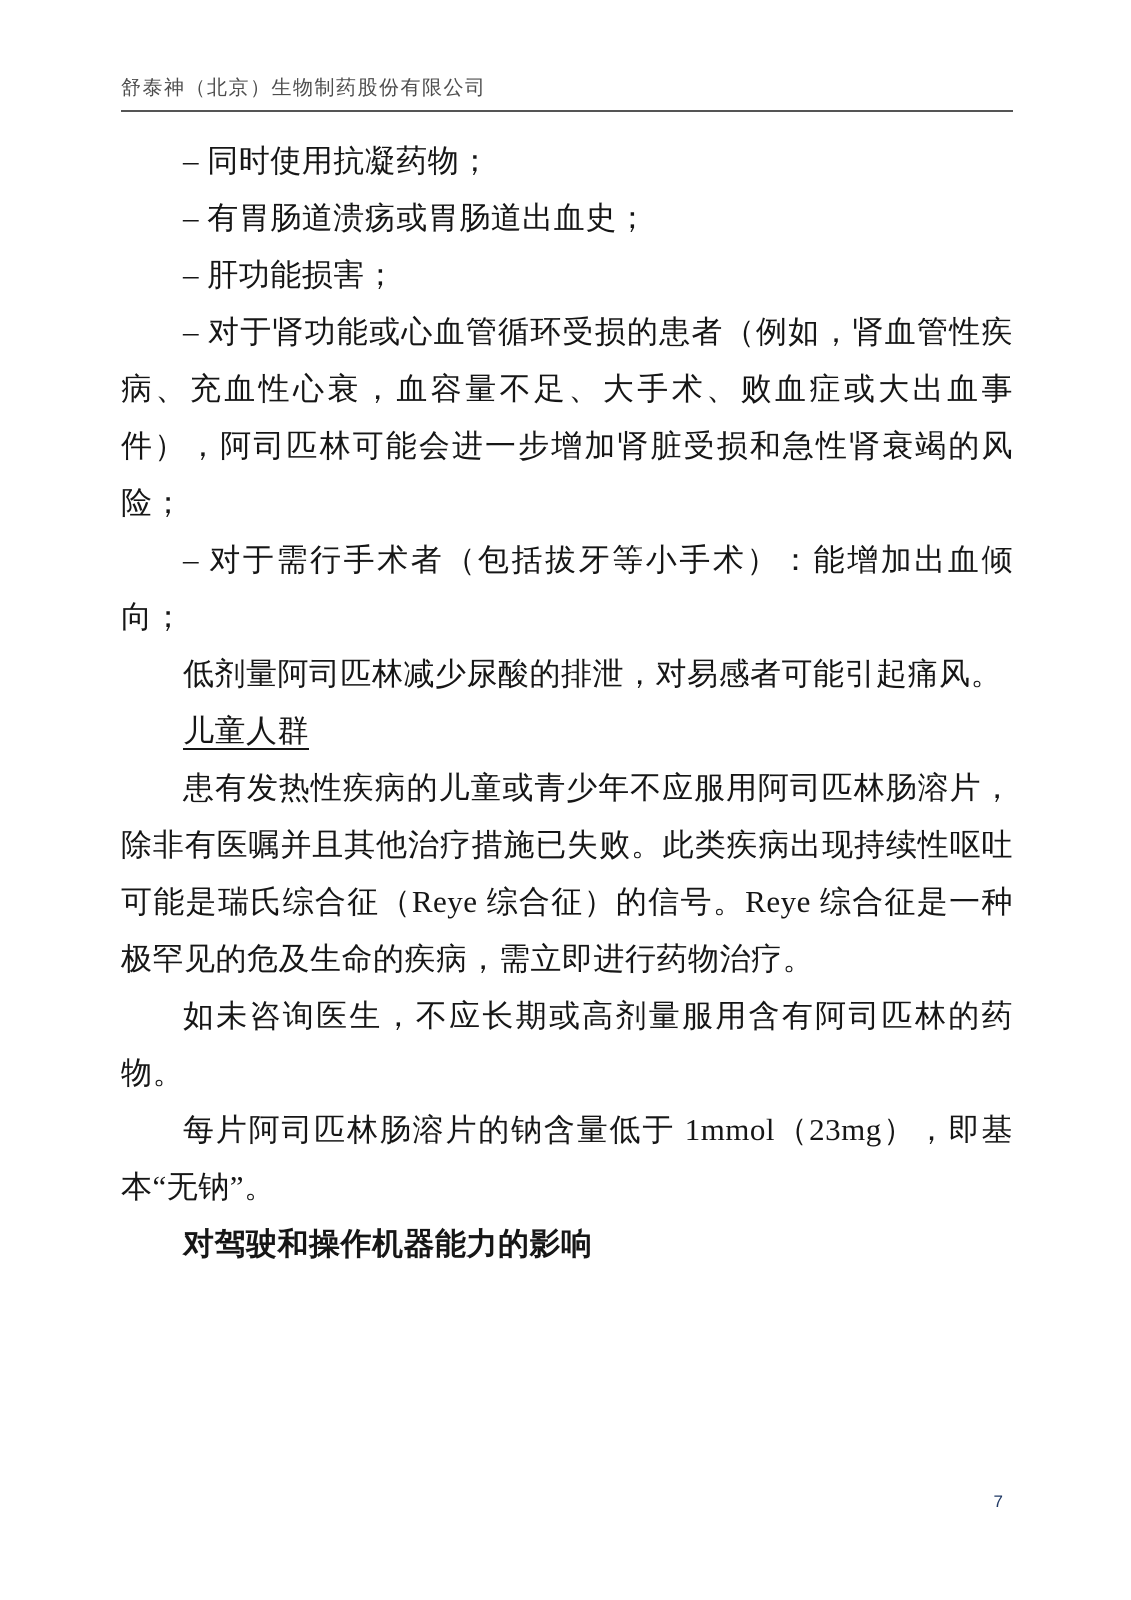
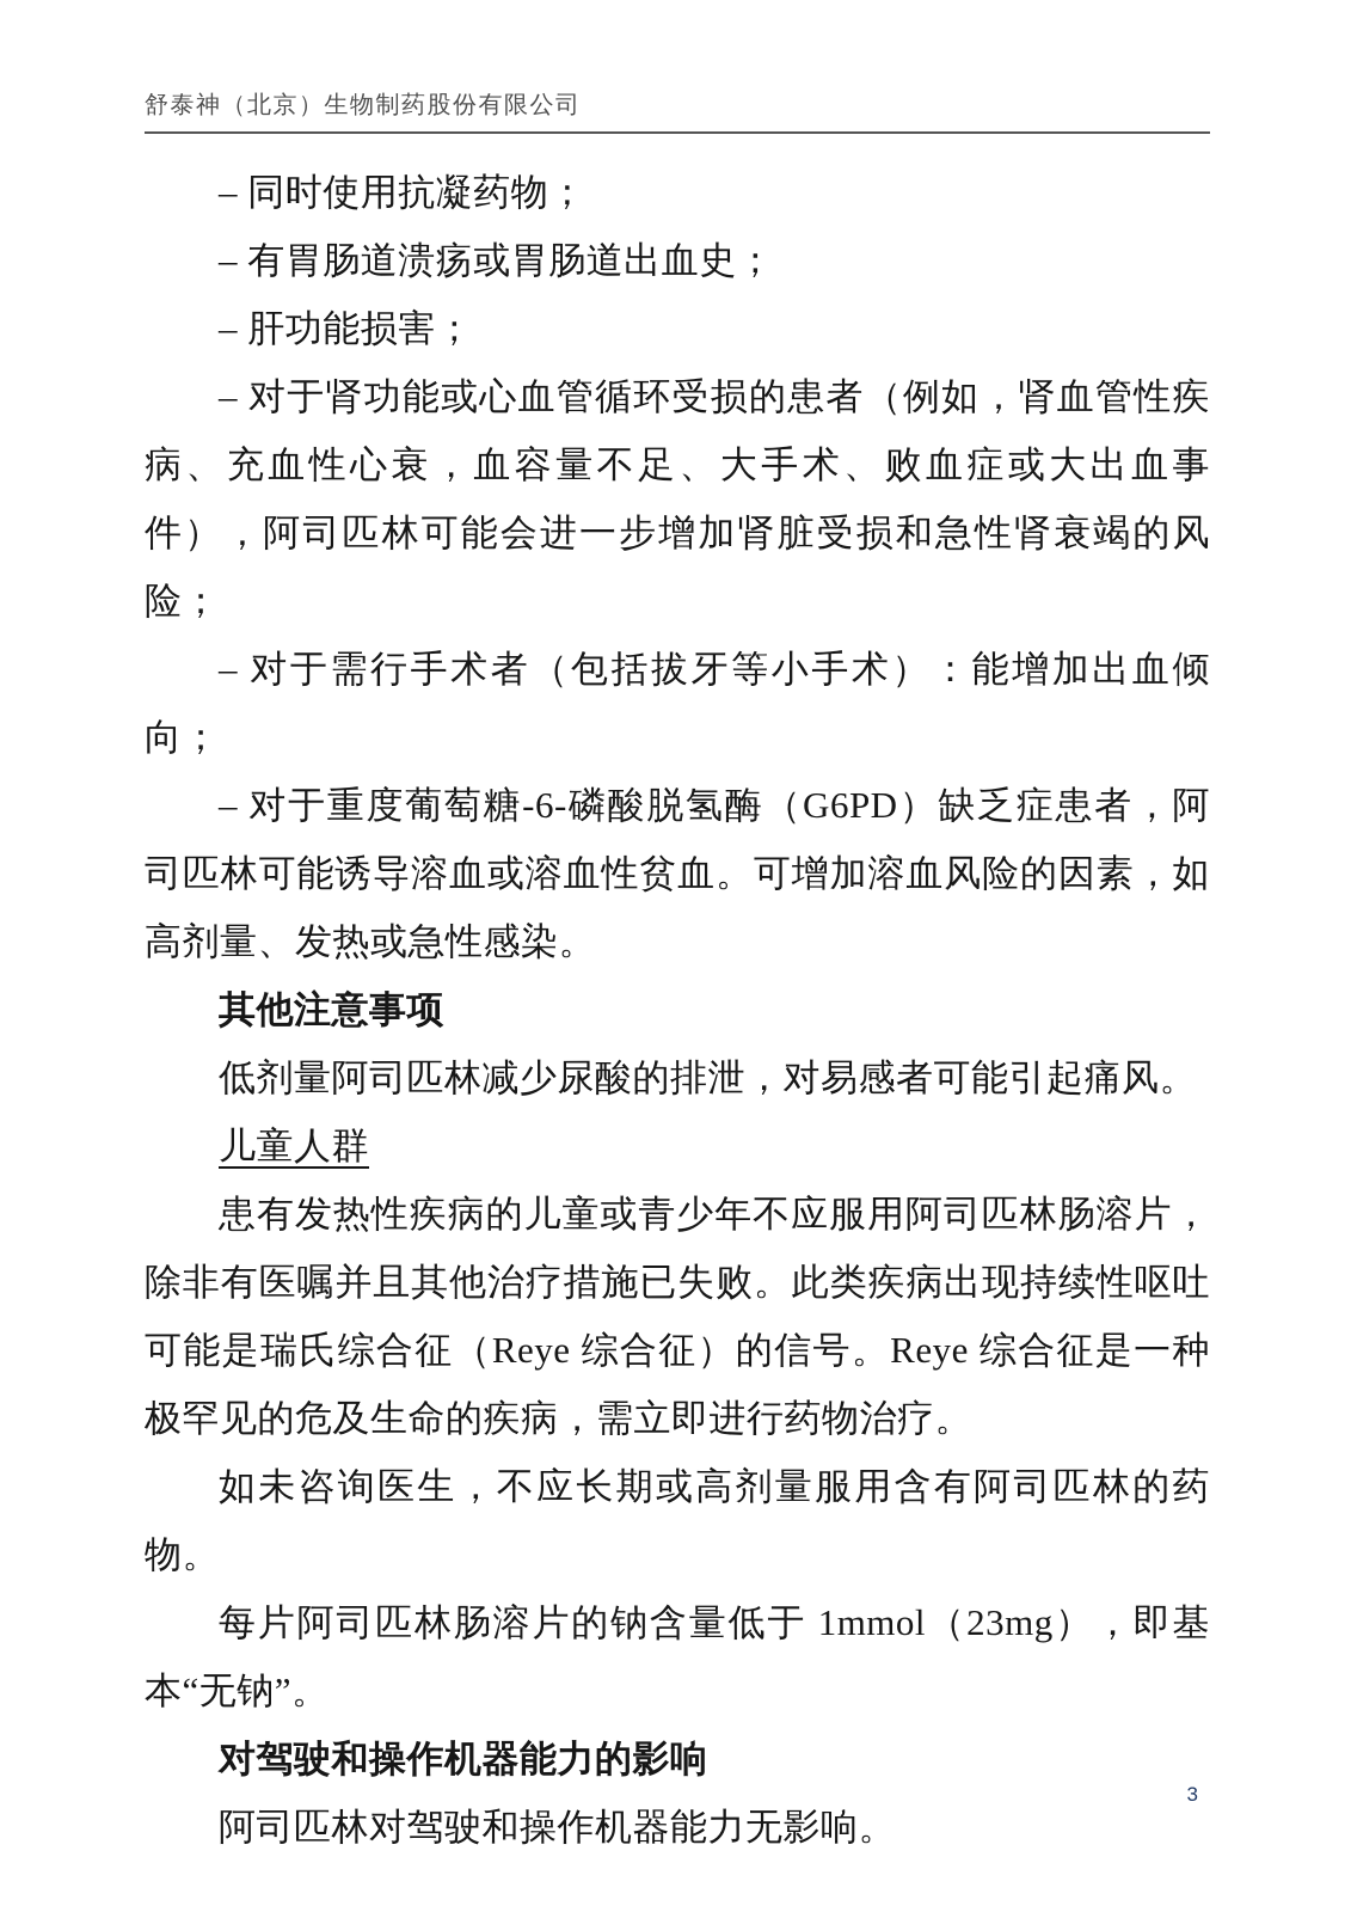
  舒泰神（北京）生物制药股份有限公司
  – 同时使用抗凝药物；
  – 有胃肠道溃疡或胃肠道出血史；
  – 肝功能损害；
  – 对于肾功能或心血管循环受损的患者（例如，肾血管性疾病、充血性心衰，血容量不足、大手术、败血症或大出血事件），阿司匹林可能会进一步增加肾脏受损和急性肾衰竭的风险；
  – 对于需行手术者（包括拔牙等小手术）：能增加出血倾向；
+ – 对于重度葡萄糖-6-磷酸脱氢酶（G6PD）缺乏症患者，阿司匹林可能诱导溶血或溶血性贫血。可增加溶血风险的因素，如高剂量、发热或急性感染。
+ 其他注意事项
  低剂量阿司匹林减少尿酸的排泄，对易感者可能引起痛风。
  儿童人群
  患有发热性疾病的儿童或青少年不应服用阿司匹林肠溶片，除非有医嘱并且其他治疗措施已失败。此类疾病出现持续性呕吐可能是瑞氏综合征（Reye 综合征）的信号。Reye 综合征是一种极罕见的危及生命的疾病，需立即进行药物治疗。
  如未咨询医生，不应长期或高剂量服用含有阿司匹林的药物。
  每片阿司匹林肠溶片的钠含量低于 1mmol（23mg），即基本“无钠”。
  对驾驶和操作机器能力的影响
+ 阿司匹林对驾驶和操作机器能力无影响。
- 7
+ 3
